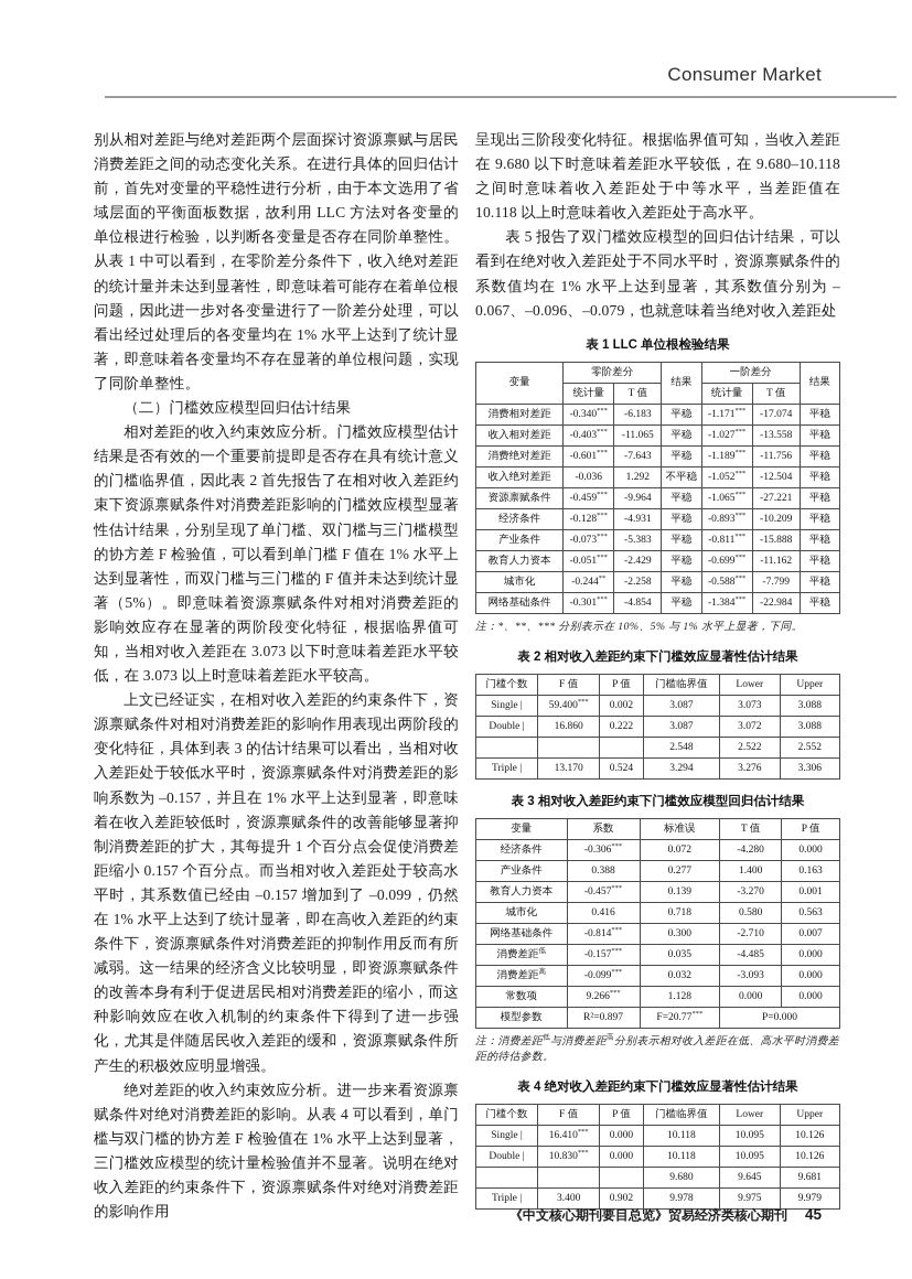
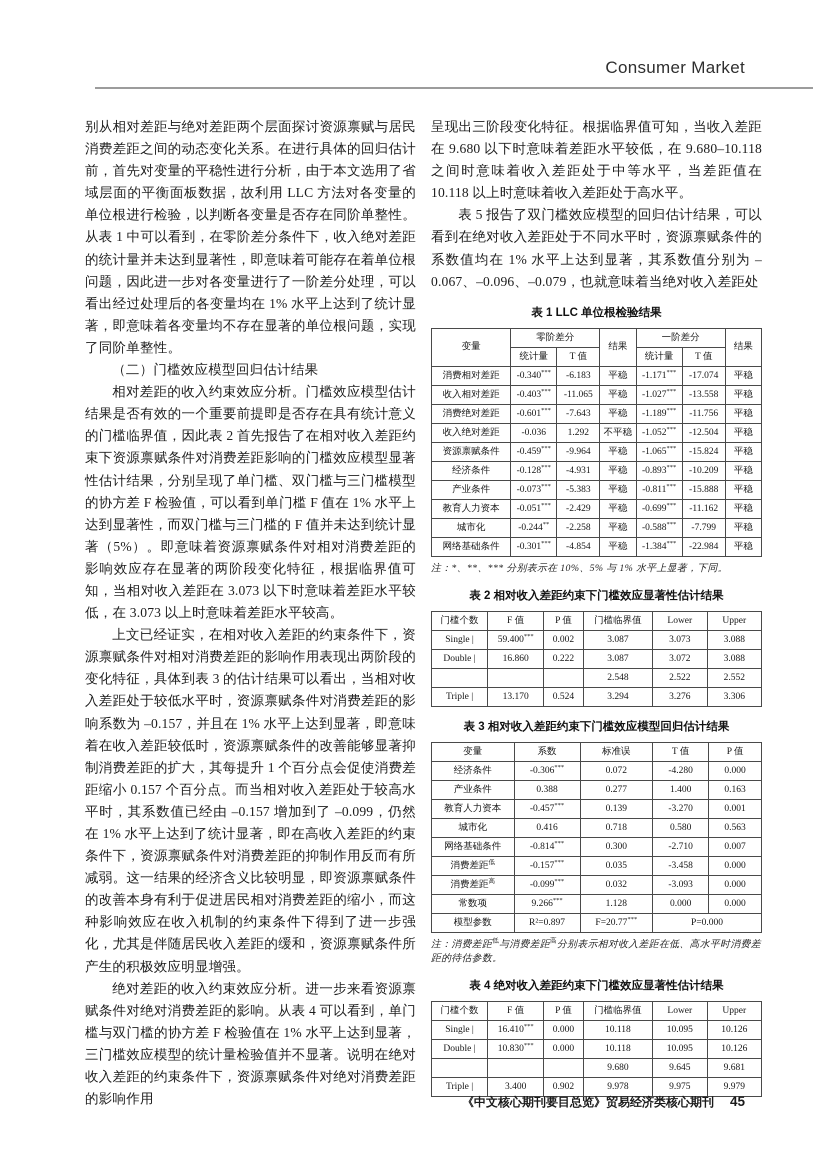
  Consumer Market
  别从相对差距与绝对差距两个层面探讨资源禀赋与居民消费差距之间的动态变化关系。在进行具体的回归估计前，首先对变量的平稳性进行分析，由于本文选用了省域层面的平衡面板数据，故利用 LLC 方法对各变量的单位根进行检验，以判断各变量是否存在同阶单整性。从表 1 中可以看到，在零阶差分条件下，收入绝对差距的统计量并未达到显著性，即意味着可能存在着单位根问题，因此进一步对各变量进行了一阶差分处理，可以看出经过处理后的各变量均在 1% 水平上达到了统计显著，即意味着各变量均不存在显著的单位根问题，实现了同阶单整性。
  （二）门槛效应模型回归估计结果
  相对差距的收入约束效应分析。门槛效应模型估计结果是否有效的一个重要前提即是否存在具有统计意义的门槛临界值，因此表 2 首先报告了在相对收入差距约束下资源禀赋条件对消费差距影响的门槛效应模型显著性估计结果，分别呈现了单门槛、双门槛与三门槛模型的协方差 F 检验值，可以看到单门槛 F 值在 1% 水平上达到显著性，而双门槛与三门槛的 F 值并未达到统计显著（5%）。即意味着资源禀赋条件对相对消费差距的影响效应存在显著的两阶段变化特征，根据临界值可知，当相对收入差距在 3.073 以下时意味着差距水平较低，在 3.073 以上时意味着差距水平较高。
  上文已经证实，在相对收入差距的约束条件下，资源禀赋条件对相对消费差距的影响作用表现出两阶段的变化特征，具体到表 3 的估计结果可以看出，当相对收入差距处于较低水平时，资源禀赋条件对消费差距的影响系数为 –0.157，并且在 1% 水平上达到显著，即意味着在收入差距较低时，资源禀赋条件的改善能够显著抑制消费差距的扩大，其每提升 1 个百分点会促使消费差距缩小 0.157 个百分点。而当相对收入差距处于较高水平时，其系数值已经由 –0.157 增加到了 –0.099，仍然在 1% 水平上达到了统计显著，即在高收入差距的约束条件下，资源禀赋条件对消费差距的抑制作用反而有所减弱。这一结果的经济含义比较明显，即资源禀赋条件的改善本身有利于促进居民相对消费差距的缩小，而这种影响效应在收入机制的约束条件下得到了进一步强化，尤其是伴随居民收入差距的缓和，资源禀赋条件所产生的积极效应明显增强。
  绝对差距的收入约束效应分析。进一步来看资源禀赋条件对绝对消费差距的影响。从表 4 可以看到，单门槛与双门槛的协方差 F 检验值在 1% 水平上达到显著，三门槛效应模型的统计量检验值并不显著。说明在绝对收入差距的约束条件下，资源禀赋条件对绝对消费差距的影响作用
  呈现出三阶段变化特征。根据临界值可知，当收入差距在 9.680 以下时意味着差距水平较低，在 9.680–10.118 之间时意味着收入差距处于中等水平，当差距值在 10.118 以上时意味着收入差距处于高水平。
  表 5 报告了双门槛效应模型的回归估计结果，可以看到在绝对收入差距处于不同水平时，资源禀赋条件的系数值均在 1% 水平上达到显著，其系数值分别为 –0.067、–0.096、–0.079，也就意味着当绝对收入差距处
  表 1 LLC 单位根检验结果
  变量	零阶差分	结果	一阶差分	结果
  统计量	T 值	统计量	T 值
  消费相对差距	-0.340	-6.183	平稳	-1.171	-17.074	平稳
  收入相对差距	-0.403	-11.065	平稳	-1.027	-13.558	平稳
  消费绝对差距	-0.601	-7.643	平稳	-1.189	-11.756	平稳
  收入绝对差距	-0.036	1.292	不平稳	-1.052	-12.504	平稳
- 资源禀赋条件	-0.459	-9.964	平稳	-1.065	-27.221	平稳
+ 资源禀赋条件	-0.459	-9.964	平稳	-1.065	-15.824	平稳
  经济条件	-0.128	-4.931	平稳	-0.893	-10.209	平稳
  产业条件	-0.073	-5.383	平稳	-0.811	-15.888	平稳
  教育人力资本	-0.051	-2.429	平稳	-0.699	-11.162	平稳
  城市化	-0.244	-2.258	平稳	-0.588	-7.799	平稳
  网络基础条件	-0.301	-4.854	平稳	-1.384	-22.984	平稳
  注：*、**、*** 分别表示在 10%、5% 与 1% 水平上显著，下同。
  表 2 相对收入差距约束下门槛效应显著性估计结果
  门槛个数	F 值	P 值	门槛临界值	Lower	Upper
  Single |	59.400	0.002	3.087	3.073	3.088
  Double |	16.860	0.222	3.087	3.072	3.088
  			2.548	2.522	2.552
  Triple |	13.170	0.524	3.294	3.276	3.306
  表 3 相对收入差距约束下门槛效应模型回归估计结果
  变量	系数	标准误	T 值	P 值
  经济条件	-0.306	0.072	-4.280	0.000
  产业条件	0.388	0.277	1.400	0.163
  教育人力资本	-0.457	0.139	-3.270	0.001
  城市化	0.416	0.718	0.580	0.563
  网络基础条件	-0.814	0.300	-2.710	0.007
- 消费差距	-0.157	0.035	-4.485	0.000
+ 消费差距	-0.157	0.035	-3.458	0.000
  消费差距	-0.099	0.032	-3.093	0.000
  常数项	9.266	1.128	0.000	0.000
  模型参数	R²=0.897	F=20.77	P=0.000
  注：消费差距 与消费差距 分别表示相对收入差距在低、高水平时消费差距的待估参数。
  表 4 绝对收入差距约束下门槛效应显著性估计结果
  门槛个数	F 值	P 值	门槛临界值	Lower	Upper
  Single |	16.410	0.000	10.118	10.095	10.126
  Double |	10.830	0.000	10.118	10.095	10.126
  			9.680	9.645	9.681
  Triple |	3.400	0.902	9.978	9.975	9.979
  《中文核心期刊要目总览》贸易经济类核心期刊 45
